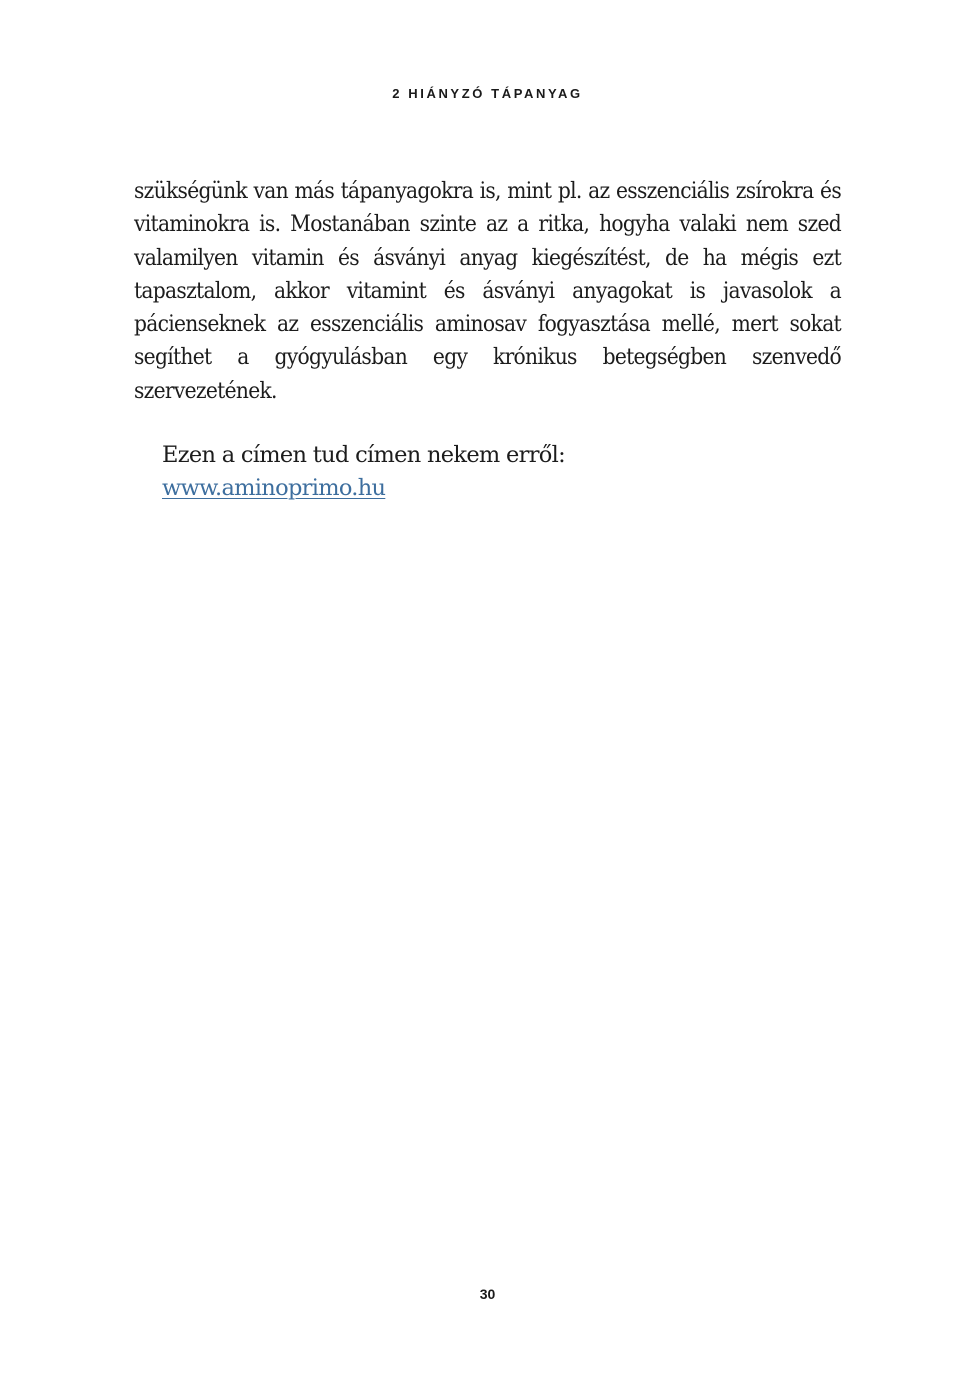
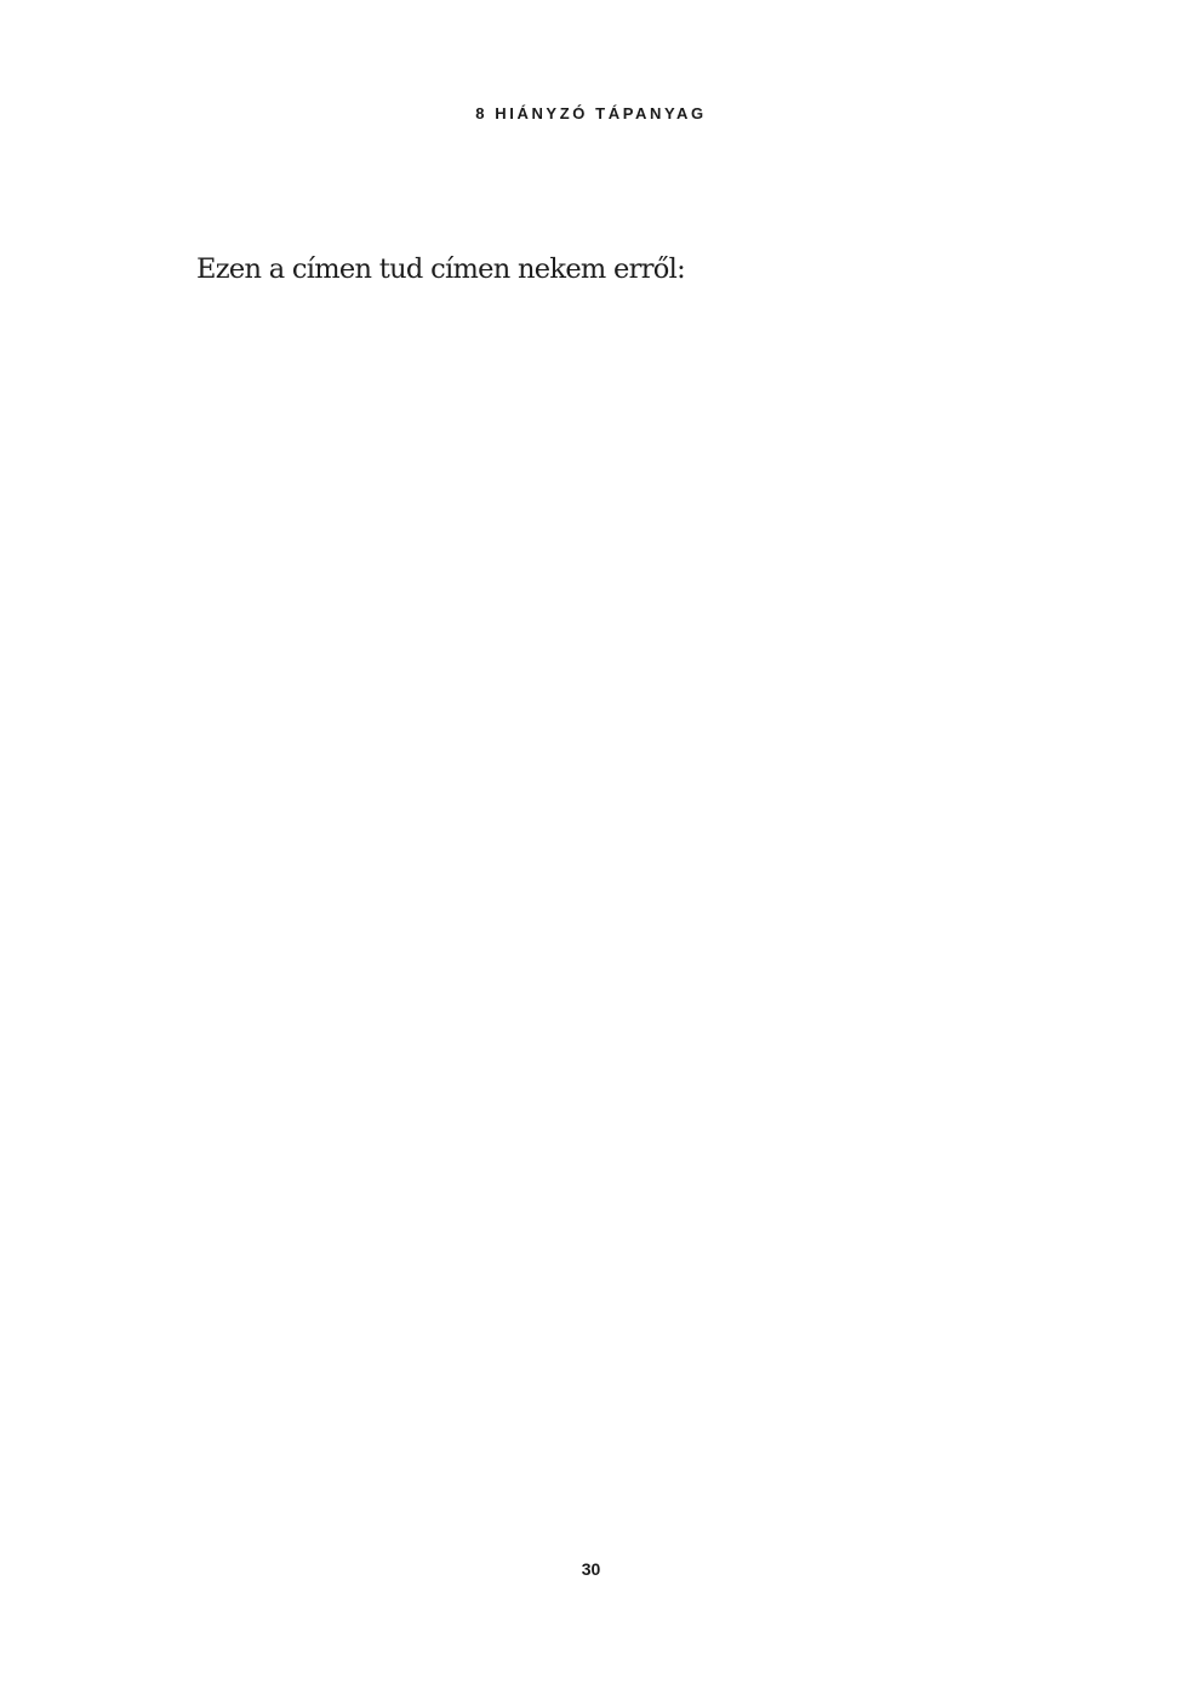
- 2 HIÁNYZÓ TÁPANYAG
+ 8 HIÁNYZÓ TÁPANYAG
- szükségünk van más tápanyagokra is, mint pl. az esszenciális zsírokra és vitaminokra is. Mostanában szinte az a ritka, hogyha valaki nem szed valamilyen vitamin és ásványi anyag kiegészítést, de ha mégis ezt tapasztalom, akkor vitamint és ásványi anyagokat is javasolok a pácienseknek az esszenciális aminosav fogyasztása mellé, mert sokat segíthet a gyógyulásban egy krónikus betegség­ben szenvedő szervezetének.
  Ezen a címen tud címen nekem erről:
- www.aminoprimo.hu
  30
